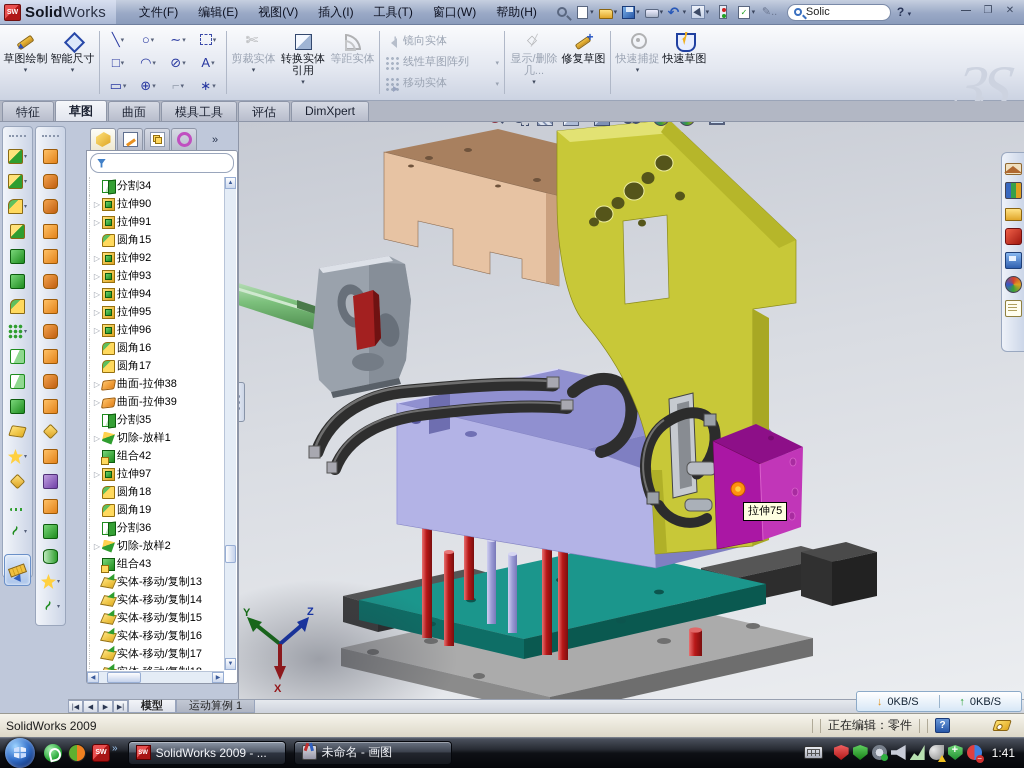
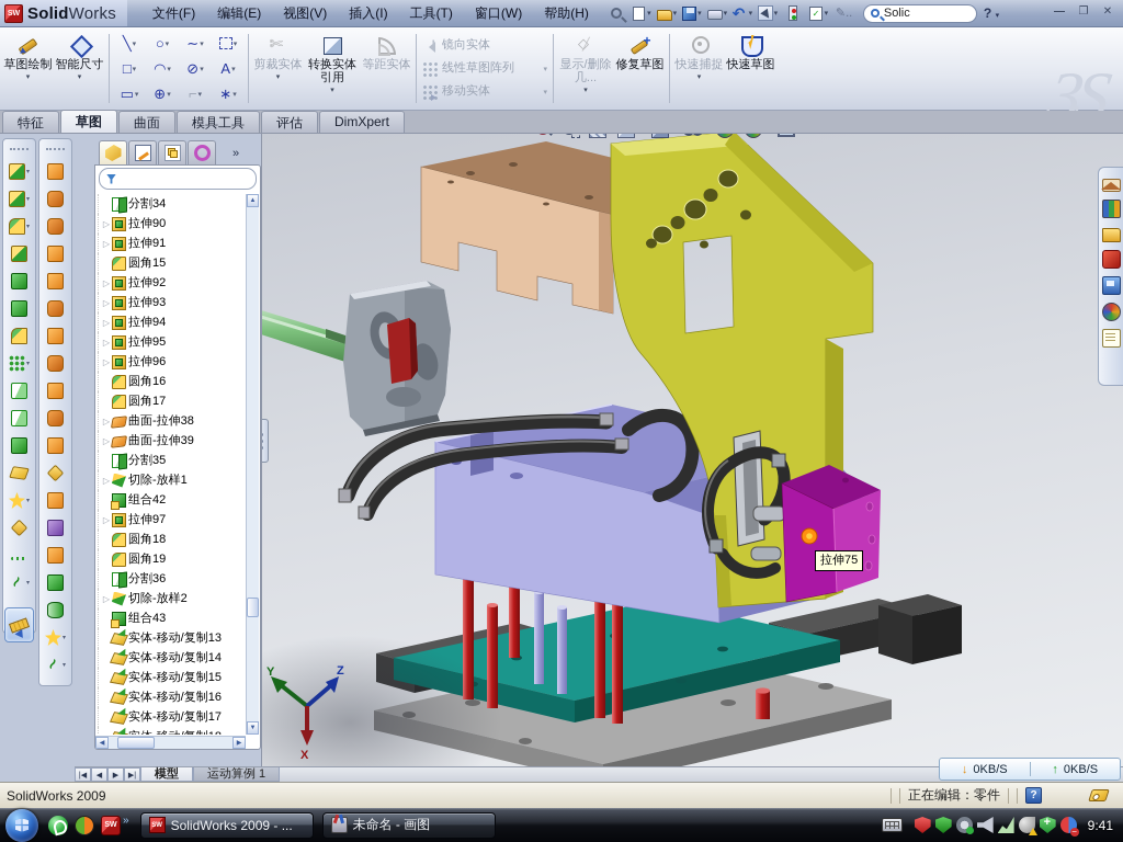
  SolidWorks
  文件(F)
  编辑(E)
  视图(V)
  插入(I)
  工具(T)
  窗口(W)
  帮助(H)
  ↶
  ✎..
  Solic
  —
  ❐
  ✕
  草图绘制
  智能尺寸
  ╲
  ○
  ∼
  □
  ◠
  ⊘
  A
  ▭
  ⊕
  ⌐
  ∗
  剪裁实体
  转换实体引用
  等距实体
  镜向实体
  线性草图阵列
  移动实体
  显示/删除几...
  修复草图
  快速捕捉
  快速草图
  特征
  草图
  曲面
  模具工具
  评估
  DimXpert
  »
  分割34
  ▷
  拉伸90
  ▷
  拉伸91
  圆角15
  ▷
  拉伸92
  ▷
  拉伸93
  ▷
  拉伸94
  ▷
  拉伸95
  ▷
  拉伸96
  圆角16
  圆角17
  ▷
  曲面-拉伸38
  ▷
  曲面-拉伸39
  分割35
  ▷
  切除-放样1
  组合42
  ▷
  拉伸97
  圆角18
  圆角19
  分割36
  ▷
  切除-放样2
  组合43
  实体-移动/复制13
  实体-移动/复制14
  实体-移动/复制15
  实体-移动/复制16
  实体-移动/复制17
  拉伸75
  模型
  运动算例 1
  ↓
  0KB/S
  ↑
  0KB/S
  SolidWorks 2009
  正在编辑：零件
  ?
  »
  SolidWorks 2009 - ...
  未命名 - 画图
- 1:41
+ 9:41
